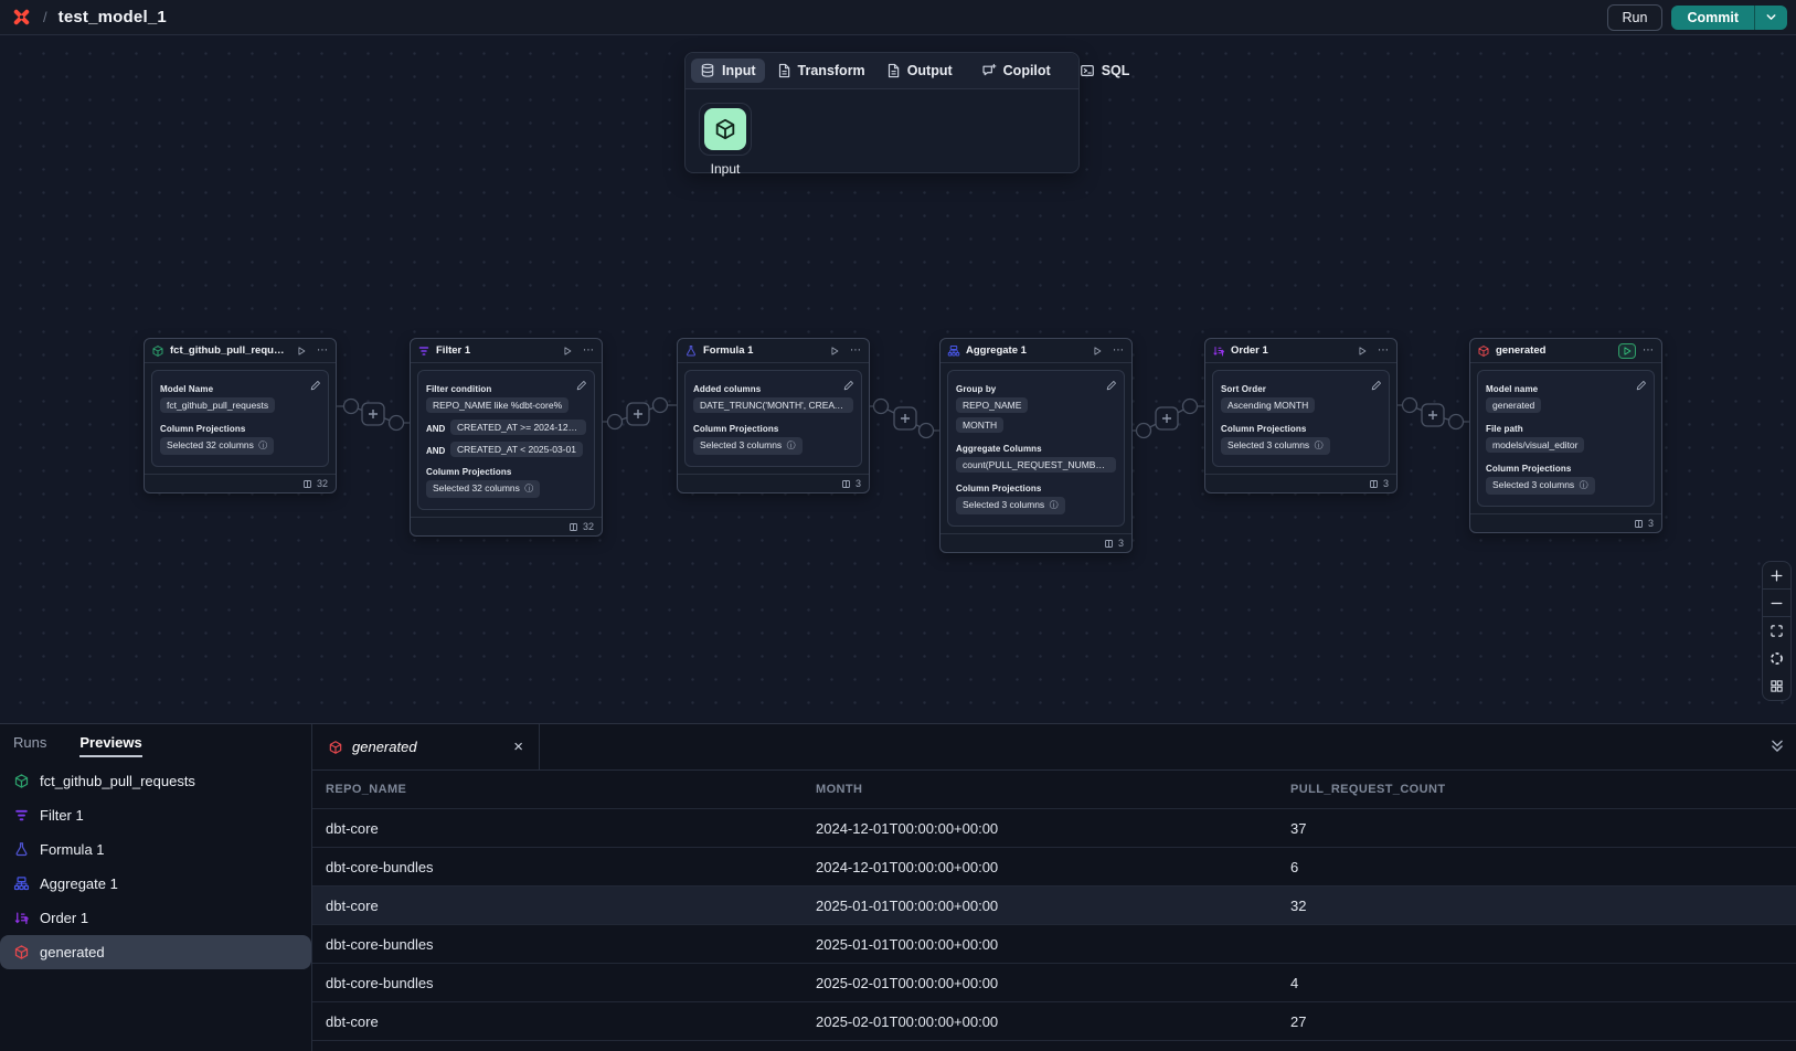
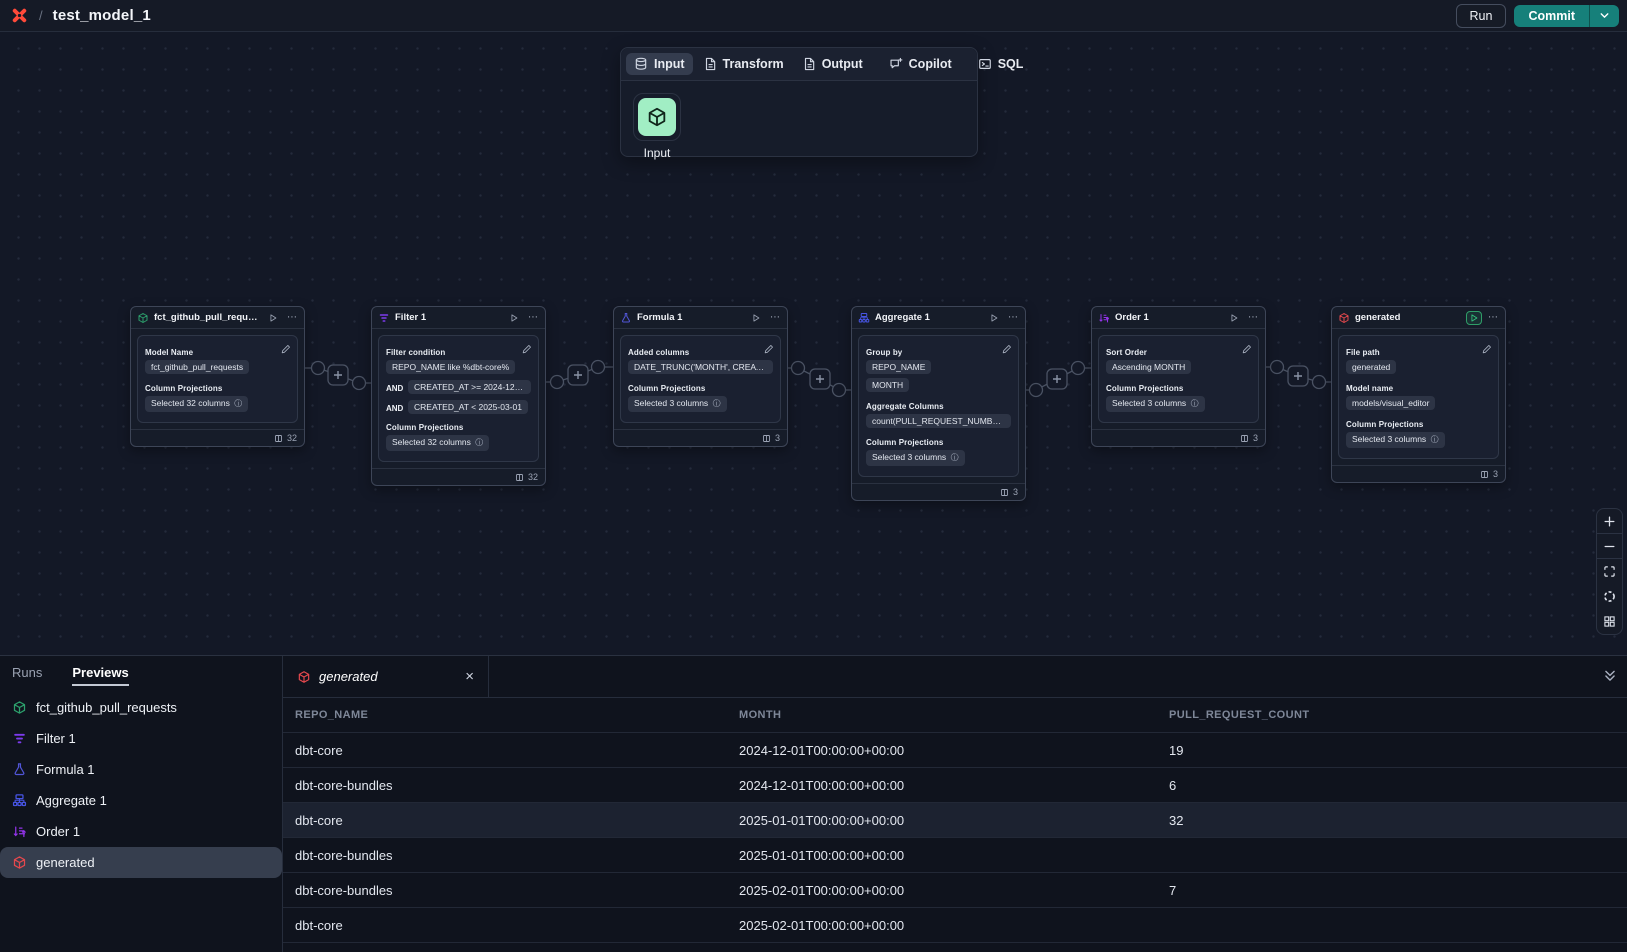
  /
  test_model_1
  Run
  Commit
  Input
  Transform
  Output
  Copilot
  SQL
  Input
  fct_github_pull_reques
  ⋯
  Model Name
  fct_github_pull_requests
  Column Projections
  Selected 32 columns ⓘ
  32
  Filter 1
  ⋯
  Filter condition
  REPO_NAME like %dbt-core%
  AND
  CREATED_AT >= 2024-12-01
  AND
  CREATED_AT < 2025-03-01
  Column Projections
  Selected 32 columns ⓘ
  32
  Formula 1
  ⋯
  Added columns
  DATE_TRUNC('MONTH', CREATED
  Column Projections
  Selected 3 columns ⓘ
  3
  Aggregate 1
  ⋯
  Group by
  REPO_NAME
  MONTH
  Aggregate Columns
  count(PULL_REQUEST_NUMBER)
  Column Projections
  Selected 3 columns ⓘ
  3
  Order 1
  ⋯
  Sort Order
  Ascending MONTH
  Column Projections
  Selected 3 columns ⓘ
  3
  generated
  ⋯
- Model name
+ File path
  generated
- File path
+ Model name
  models/visual_editor
  Column Projections
  Selected 3 columns ⓘ
  3
  Runs
  Previews
  fct_github_pull_requests
  Filter 1
  Formula 1
  Aggregate 1
  Order 1
  generated
  generated
  ×
  REPO_NAME
  MONTH
  PULL_REQUEST_COUNT
  dbt-core
  2024-12-01T00:00:00+00:00
- 37
+ 19
  dbt-core-bundles
  2024-12-01T00:00:00+00:00
  6
  dbt-core
  2025-01-01T00:00:00+00:00
  32
  dbt-core-bundles
  2025-01-01T00:00:00+00:00
  dbt-core-bundles
  2025-02-01T00:00:00+00:00
- 4
+ 7
  dbt-core
  2025-02-01T00:00:00+00:00
- 27
